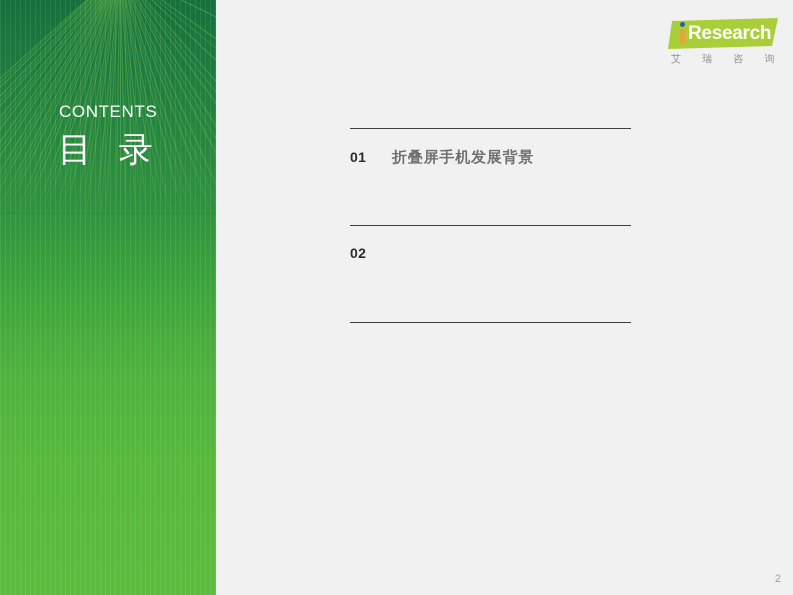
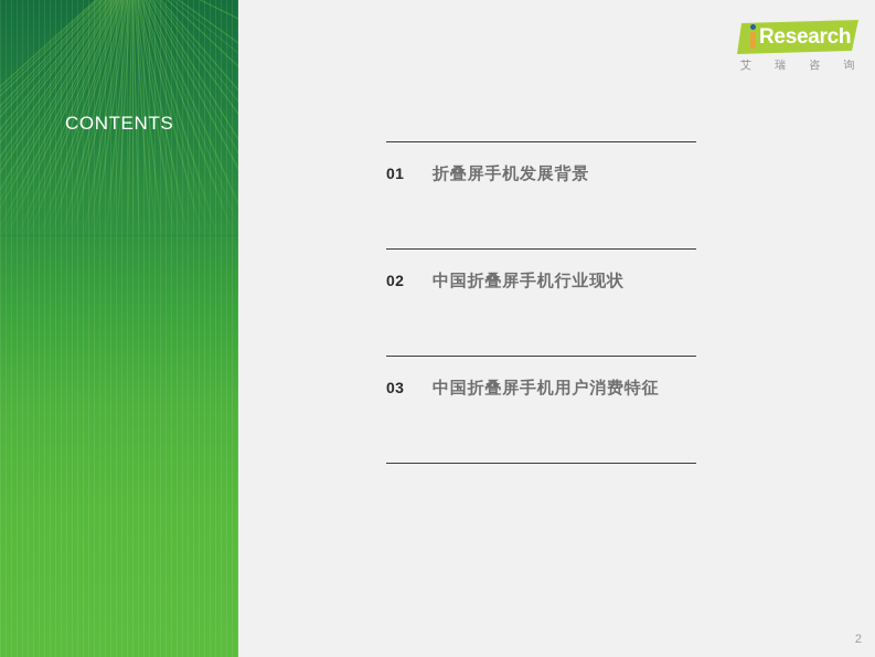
  CONTENTS
- 目 录
  Research
  艾 瑞 咨 询
  01
  折叠屏手机发展背景
  02
+ 中国折叠屏手机行业现状
+ 03
+ 中国折叠屏手机用户消费特征
  2
